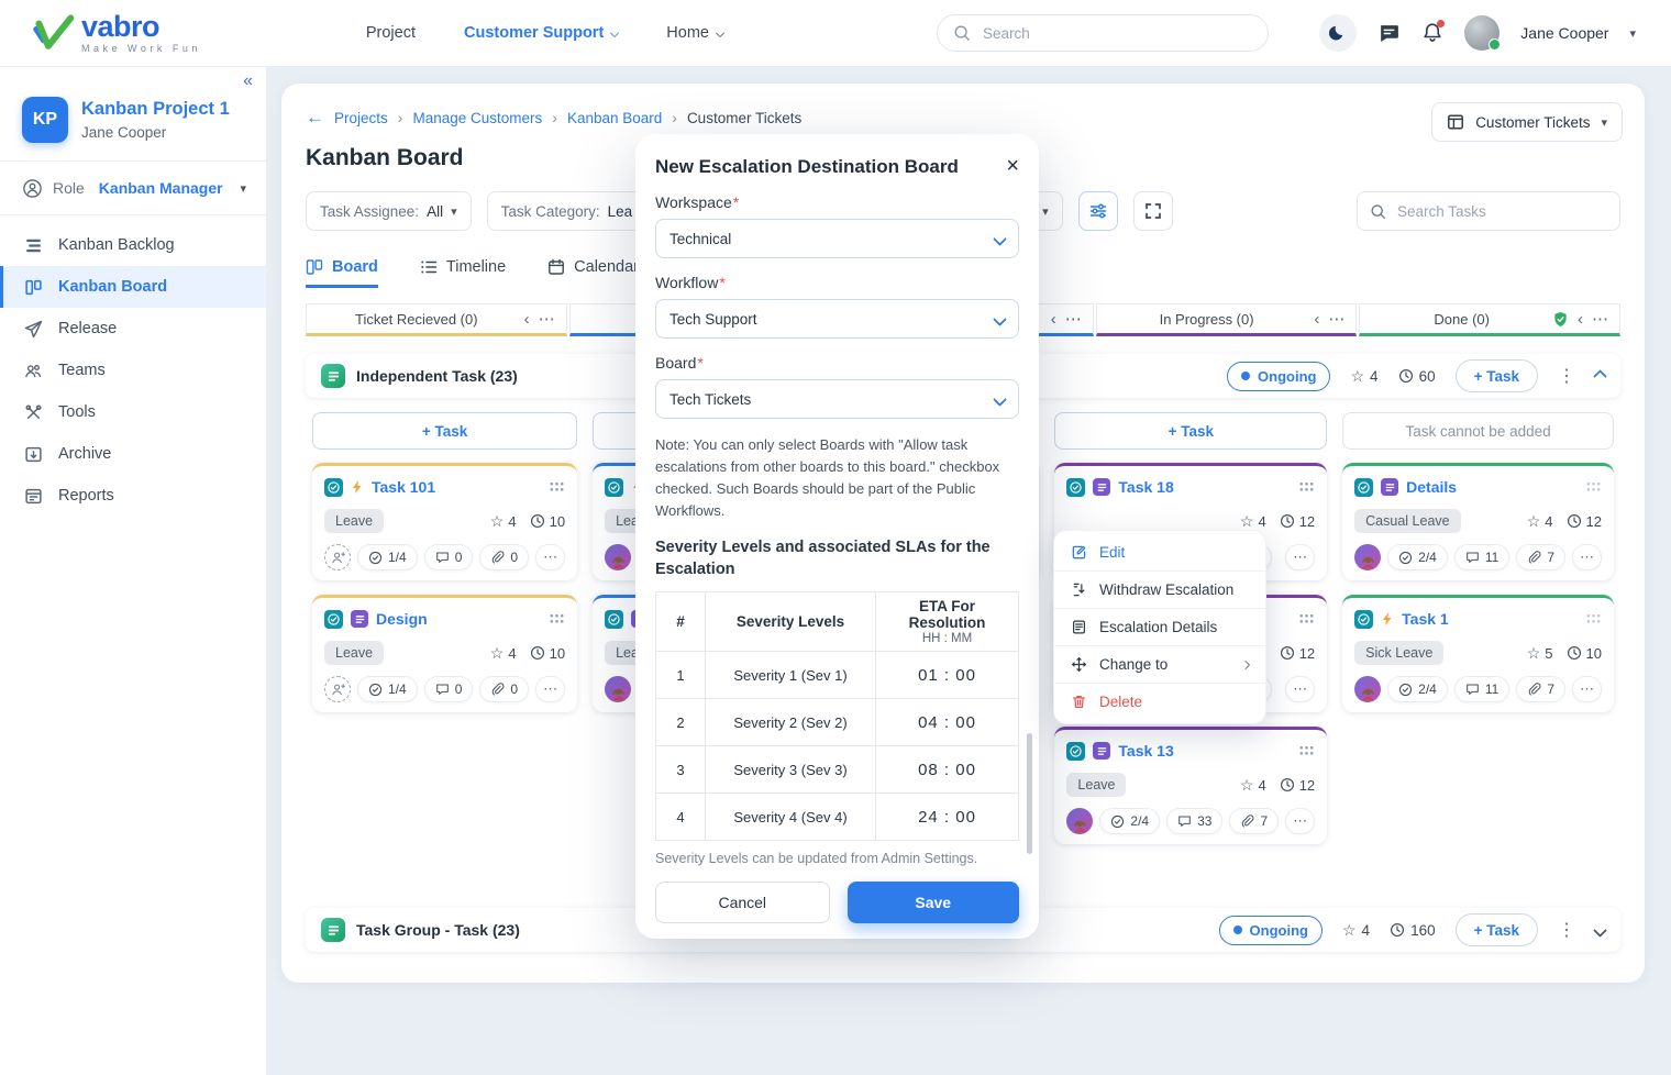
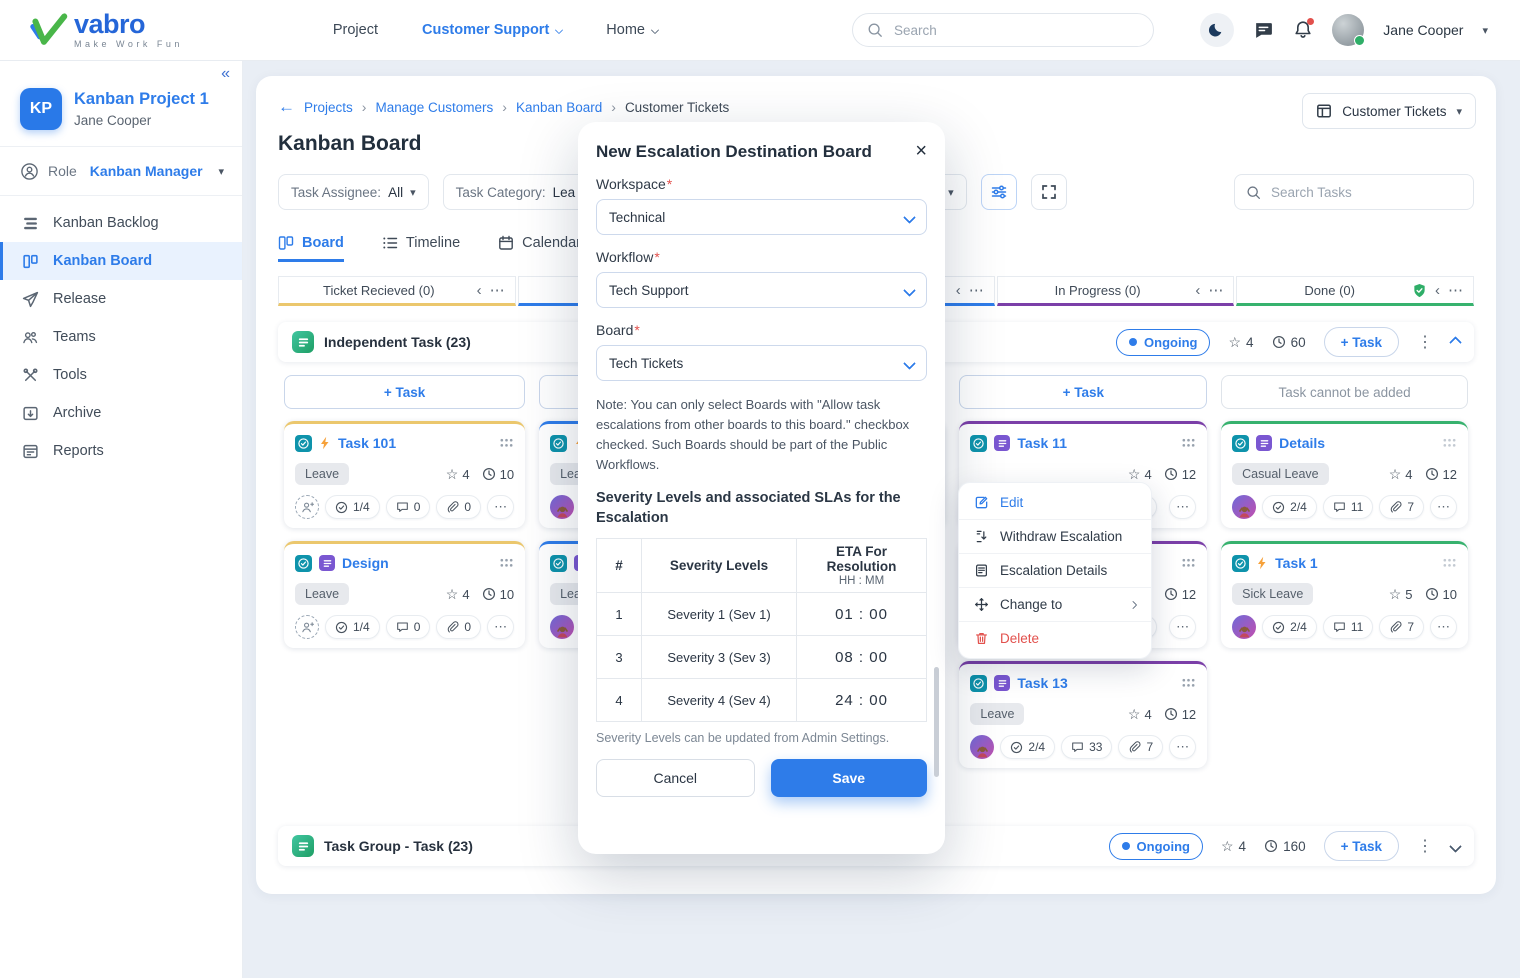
  vabro
  Make Work Fun
  Project
  Customer Support
  Home
  Search
  Jane Cooper
  ▾
  «
  KP
  Kanban Project 1
  Jane Cooper
  Role
  Kanban Manager
  ▾
  Kanban Backlog
  Kanban Board
  Release
  Teams
  Tools
  Archive
  Reports
  ←
  Projects
  ›
  Manage Customers
  ›
  Kanban Board
  ›
  Customer Tickets
  Customer Tickets
  ▾
  Kanban Board
  Task Assignee:
  All
  ▾
  Task Category:
  Lea
  ▾
  Search Tasks
  Board
  Timeline
  Calenda
  Ticket Recieved (0)
  ‹
  ⋯
  ‹
  ⋯
  In Progress (0)
  ‹
  ⋯
  Done (0)
  ‹
  ⋯
  Independent Task (23)
  Ongoing
  ☆
  4
  60
  + Task
  ⋮
  + Task
  Task 101
  Leave
  ☆
  4
  10
  1/4
  0
  0
  ⋯
  Design
  Leave
  ☆
  4
  10
  1/4
  0
  0
  ⋯
  + Task
- Task 18
+ Task 11
  ☆
  4
  12
  ⋯
  12
  ⋯
  Task 13
  Leave
  ☆
  4
  12
  2/4
  33
  7
  ⋯
  Task cannot be added
  Details
  Casual Leave
  ☆
  4
  12
  2/4
  11
  7
  ⋯
  Task 1
  Sick Leave
  ☆
  5
  10
  2/4
  11
  7
  ⋯
  Task Group - Task (23)
  Ongoing
  ☆
  4
  160
  + Task
  ⋮
  New Escalation Destination Board
  ×
  Workspace*
  Technical
  Workflow*
  Tech Support
  Board*
  Tech Tickets
  Note: You can only select Boards with "Allow task escalations from other boards to this board." checkbox checked. Such Boards should be part of the Public Workflows.
  Severity Levels and associated SLAs for the Escalation
  #	Severity Levels	ETA For Resolution HH : MM
  1	Severity 1 (Sev 1)	01 : 00
- 2	Severity 2 (Sev 2)	04 : 00
  3	Severity 3 (Sev 3)	08 : 00
  4	Severity 4 (Sev 4)	24 : 00
  Severity Levels can be updated from Admin Settings.
  Cancel
  Save
  Edit
  Withdraw Escalation
  Escalation Details
  Change to
  Delete
